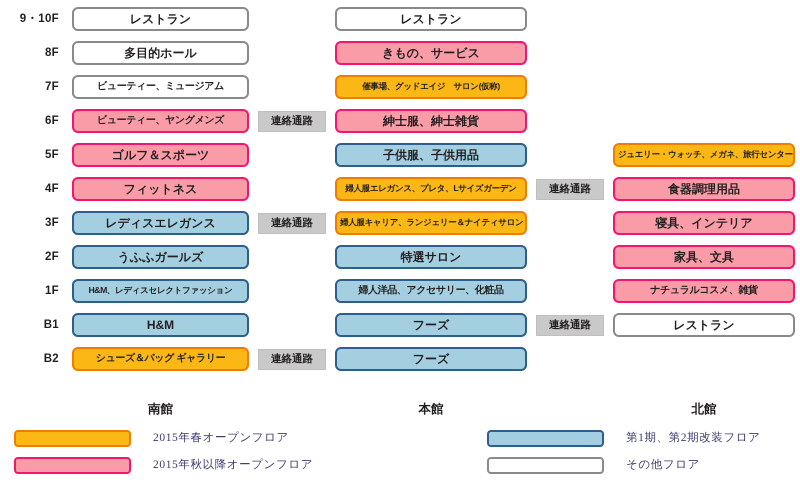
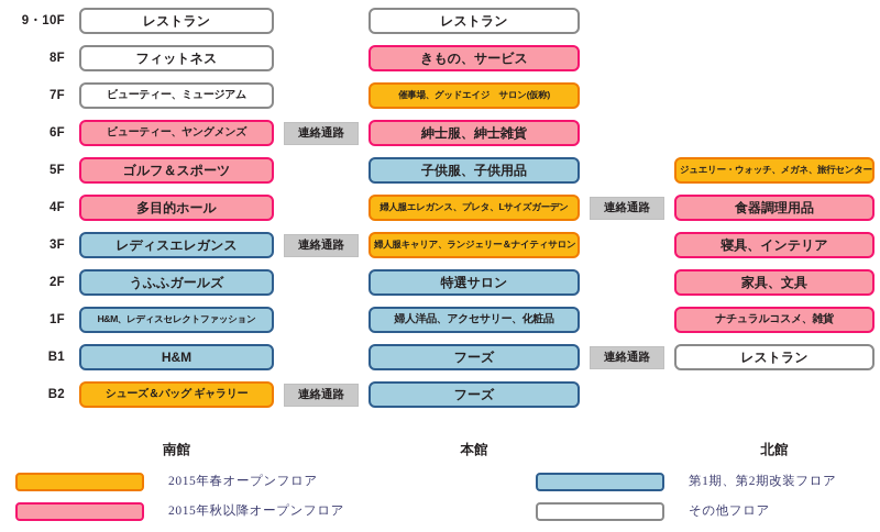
  9・10F
  レストラン
  レストラン
  8F
- 多目的ホール
+ フィットネス
  きもの、サービス
  7F
  ビューティー、ミュージアム
  催事場、グッドエイジ サロン(仮称)
  6F
  ビューティー、ヤングメンズ
  連絡通路
  紳士服、紳士雑貨
  5F
  ゴルフ＆スポーツ
  子供服、子供用品
  ジュエリー・ウォッチ、メガネ、旅行センター
  4F
- フィットネス
+ 多目的ホール
  婦人服エレガンス、プレタ、Lサイズガーデン
  連絡通路
  食器調理用品
  3F
  レディスエレガンス
  連絡通路
  婦人服キャリア、ランジェリー＆ナイティサロン
  寝具、インテリア
  2F
  うふふガールズ
  特選サロン
  家具、文具
  1F
  H&M、レディスセレクトファッション
  婦人洋品、アクセサリー、化粧品
  ナチュラルコスメ、雑貨
  B1
  H&M
  フーズ
  連絡通路
  レストラン
  B2
  シューズ＆バッグ ギャラリー
  連絡通路
  フーズ
  南館
  本館
  北館
  2015年春オープンフロア
  2015年秋以降オープンフロア
  第1期、第2期改装フロア
  その他フロア
